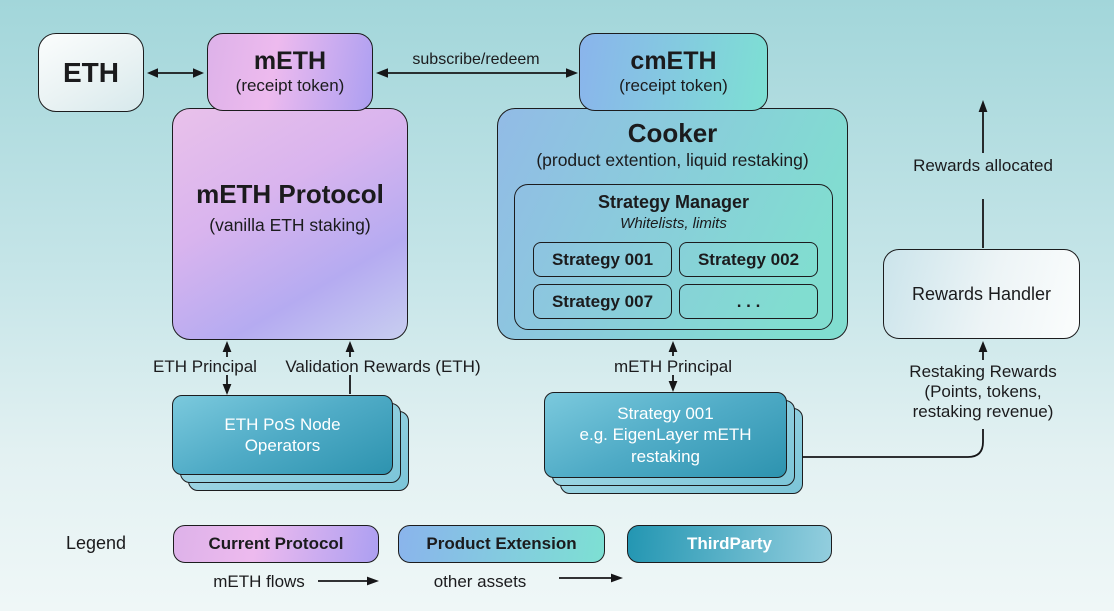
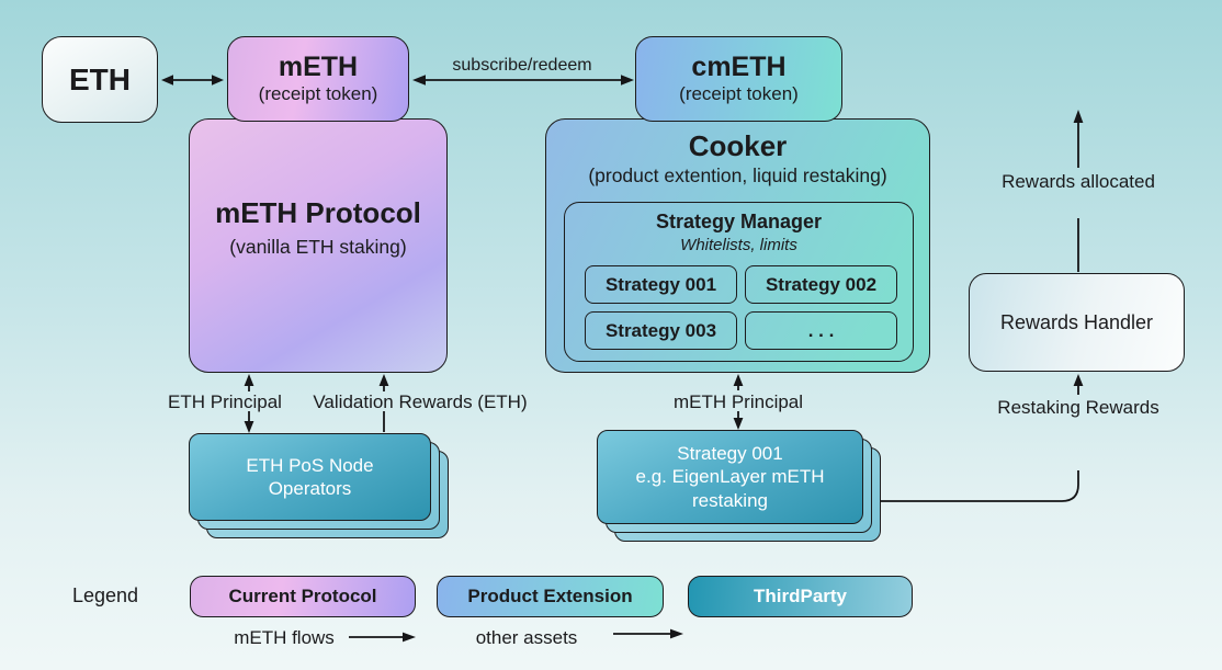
  ETH
  mETH
  (receipt token)
  subscribe/redeem
  cmETH
  (receipt token)
  mETH Protocol
  (vanilla ETH staking)
  Cooker
  (product extention, liquid restaking)
  Strategy Manager
  Whitelists, limits
  Strategy 001
  Strategy 002
- Strategy 007
+ Strategy 003
  . . .
  ETH Principal
  Validation Rewards (ETH)
  mETH Principal
  Rewards allocated
  Restaking Rewards
- (Points, tokens,
- restaking revenue)
  ETH PoS Node
  Operators
  Strategy 001
  e.g. EigenLayer mETH
  restaking
  Rewards Handler
  Legend
  Current Protocol
  Product Extension
  ThirdParty
  mETH flows
  other assets
